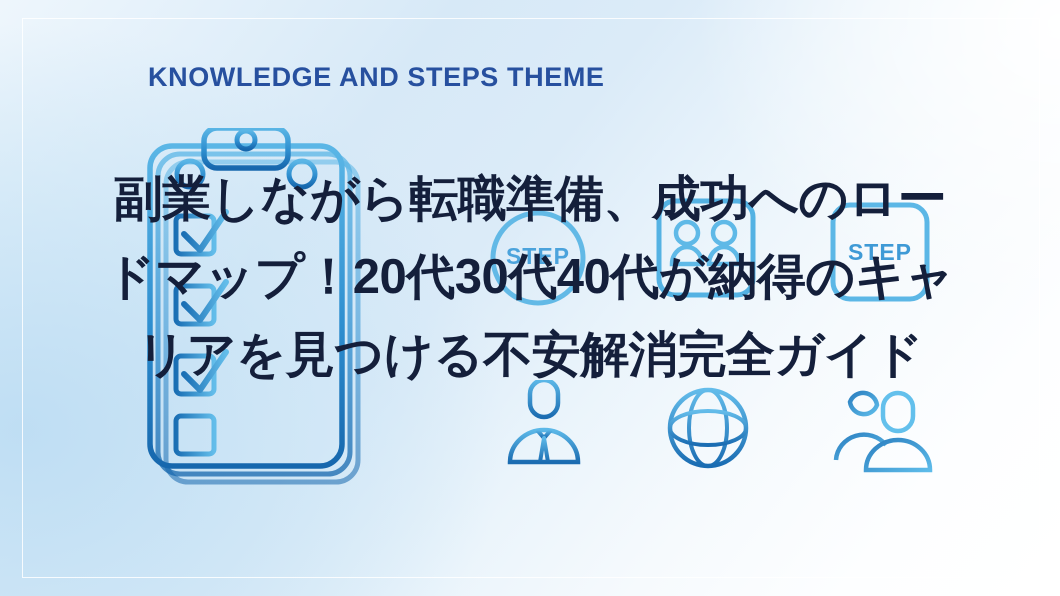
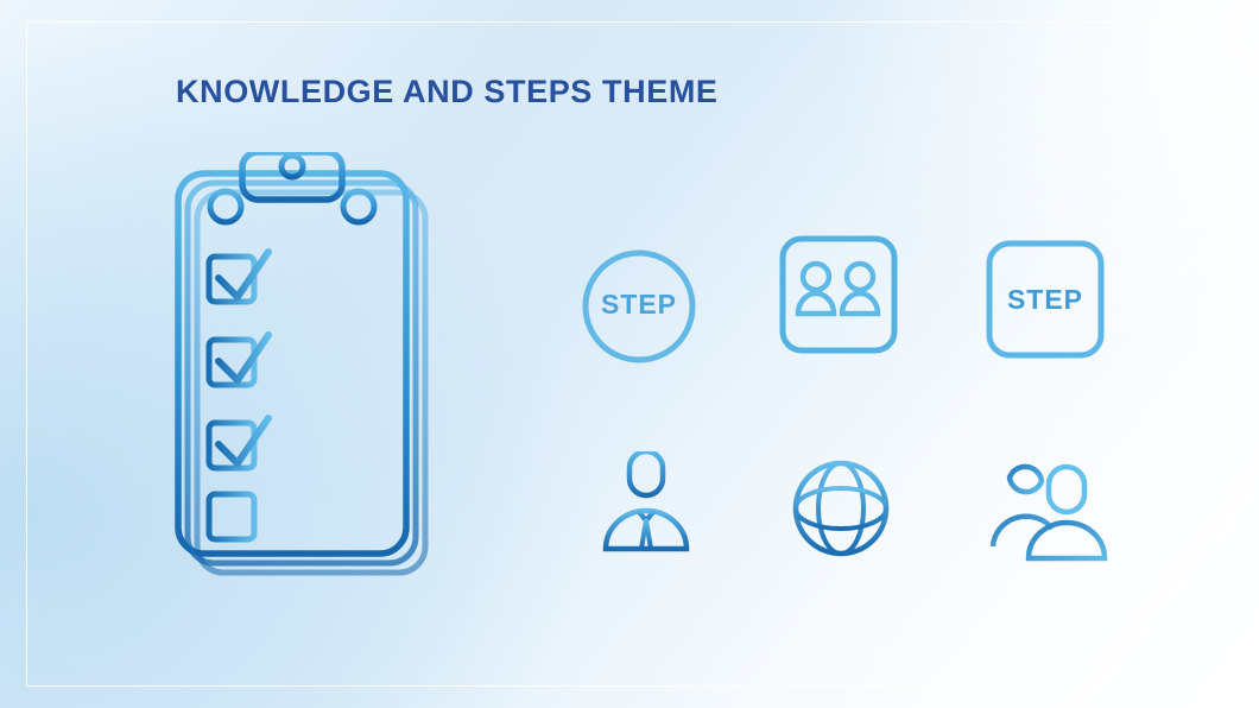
  STEP
  STEP
  KNOWLEDGE AND STEPS THEME
- 副業しながら転職準備、成功へのロー
- ドマップ！20代30代40代が納得のキャ
- リアを見つける不安解消完全ガイド
